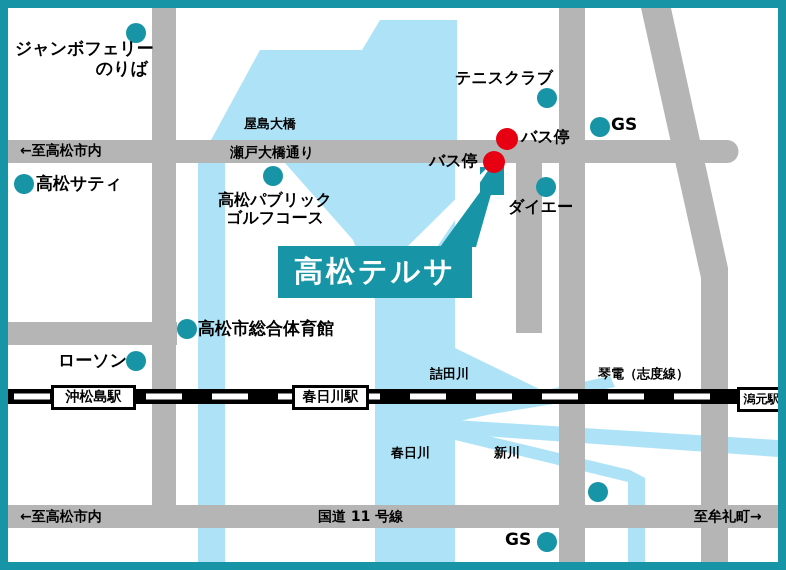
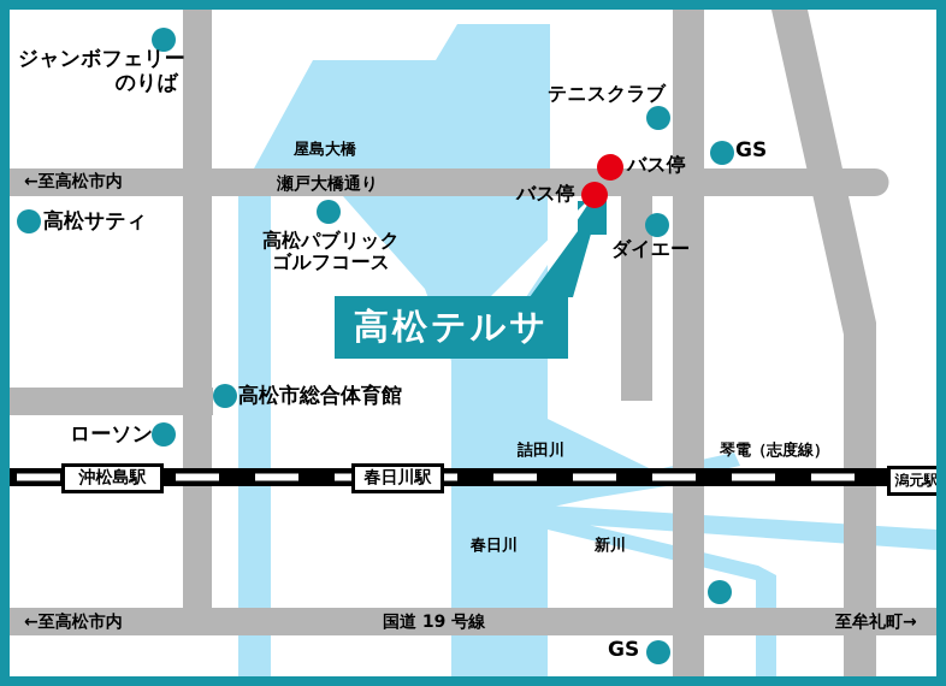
  高松テルサ
  ジャンボフェリー
  のりば
  高松サティ
  ←至高松市内
  屋島大橋
  瀬戸大橋通り
  高松パブリック
  ゴルフコース
  テニスクラブ
  バス停
  バス停
  GS
  ダイエー
  高松市総合体育館
  ローソン
  詰田川
  琴電（志度線）
  春日川
  新川
  至牟礼町→
- 国道 11 号線
+ 国道 19 号線
  ←至高松市内
  GS
  沖松島駅
  春日川駅
  潟元駅
